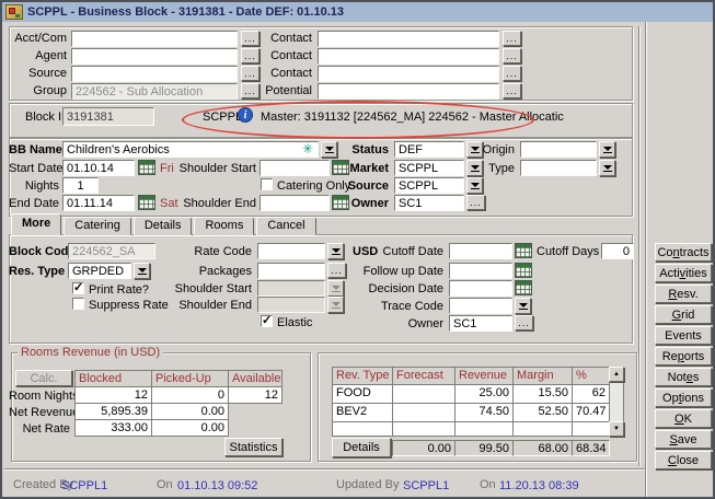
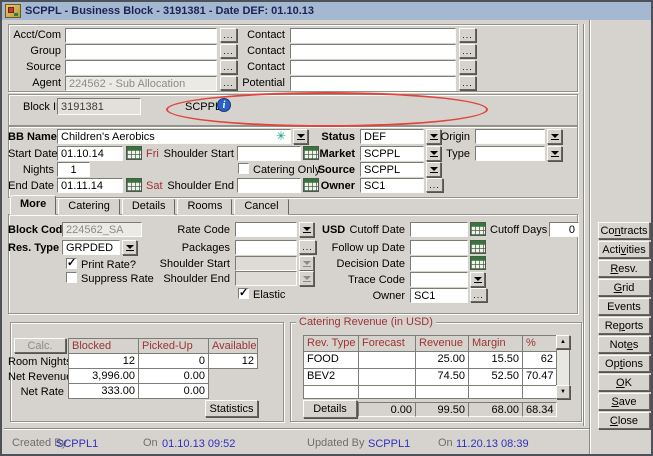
  SCPPL - Business Block - 3191381 - Date DEF: 01.10.13
  Acct/Com
  ...
- Agent
+ Group
  ...
  Source
  ...
- Group
+ Agent
  224562 - Sub Allocation
  ...
  Contact
  ...
  Contact
  ...
  Contact
  ...
  Potential
  ...
  Block I
  3191381
  SCPP
  i
- Master: 3191132 [224562_MA] 224562 - Master Allocatic
  BB Name
  Children's Aerobics
  ✳
  Start Dat
  01.10.14
  Fri
  Shoulder Start
  Nights
  1
  Catering Only
  End Date
  01.11.14
  Sat
  Shoulder End
  Status
  DEF
  Origin
  Market
  SCPPL
  Type
  Source
  SCPPL
  Owner
  SC1
  ...
  More
  Catering
  Details
  Rooms
  Cancel
  Block Co
  224562_SA
  Res. Type
  GRPDED
  Print Rate?
  Suppress Rate
  Rate Code
  USD
  Packages
  ...
  Shoulder Start
  Shoulder End
  Elastic
  Cutoff Date
  Follow up Date
  Decision Date
  Trace Code
  Owner
  SC1
  ...
  Cutoff Days
  0
- Rooms Revenue (in USD)
  Calc.
  Blocked
  Picked-Up
  Available
  Room Nigh
  12
  0
  12
  Net Revenu
- 5,895.39
+ 3,996.00
  0.00
  Net Rate
  333.00
  0.00
  Statistics
+ Catering Revenue (in USD)
  Rev. Type
  Forecast
  Revenue
  Margin
  %
  FOOD
  25.00
  15.50
  62
  BEV2
  74.50
  52.50
  70.47
  Details
  0.00
  99.50
  68.00
  68.34
  Co
  n
  tracts
  Acti
  v
  ities
  R
  esv.
  G
  rid
  Events
  Re
  p
  orts
  Not
  e
  s
  Op
  t
  ions
  O
  K
  S
  ave
  C
  lose
  Created By
  SCPPL1
  On
  01.10.13 09:52
  Updated By
  SCPPL1
  On
  11.20.13 08:39
